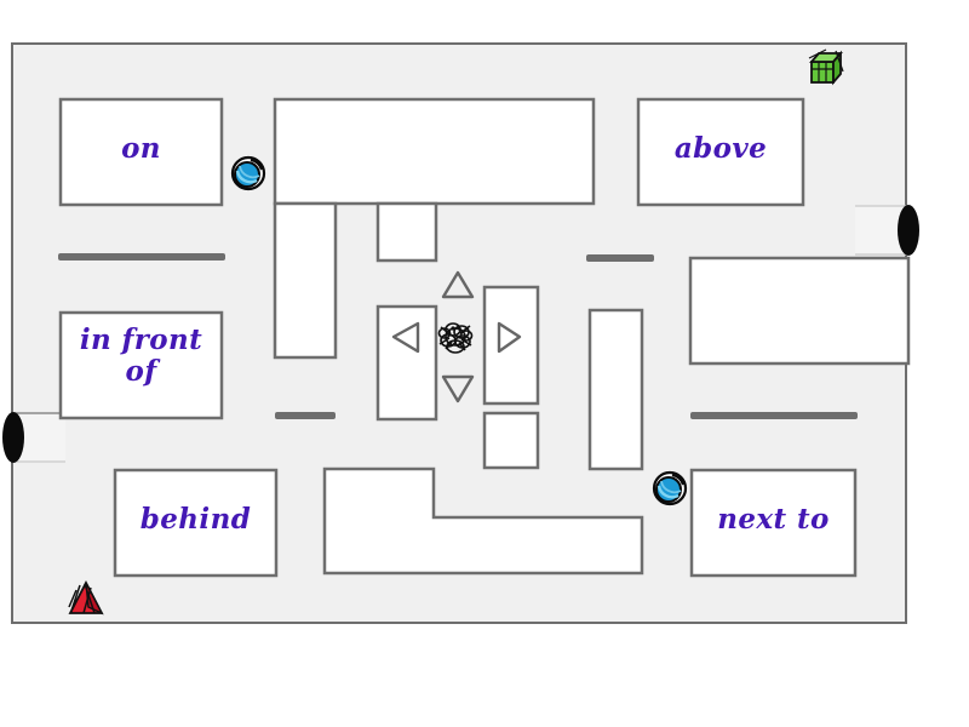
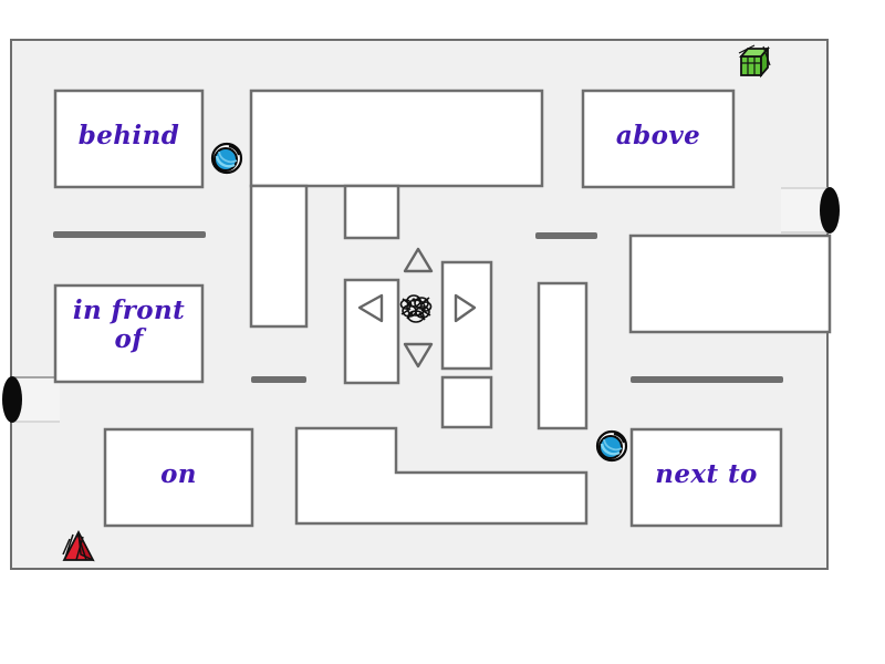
- on
+ behind
  above
  in front
  of
- behind
+ on
  next to
